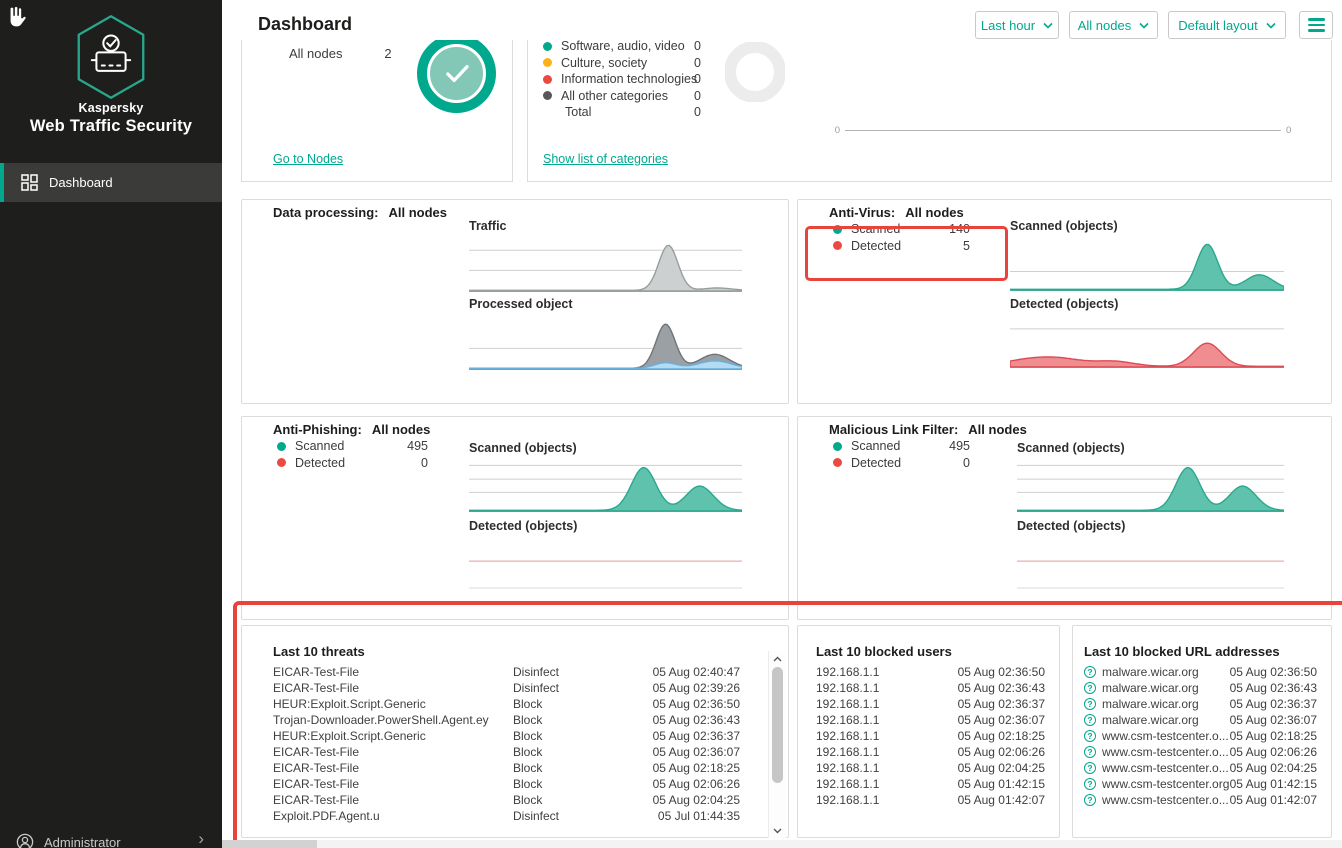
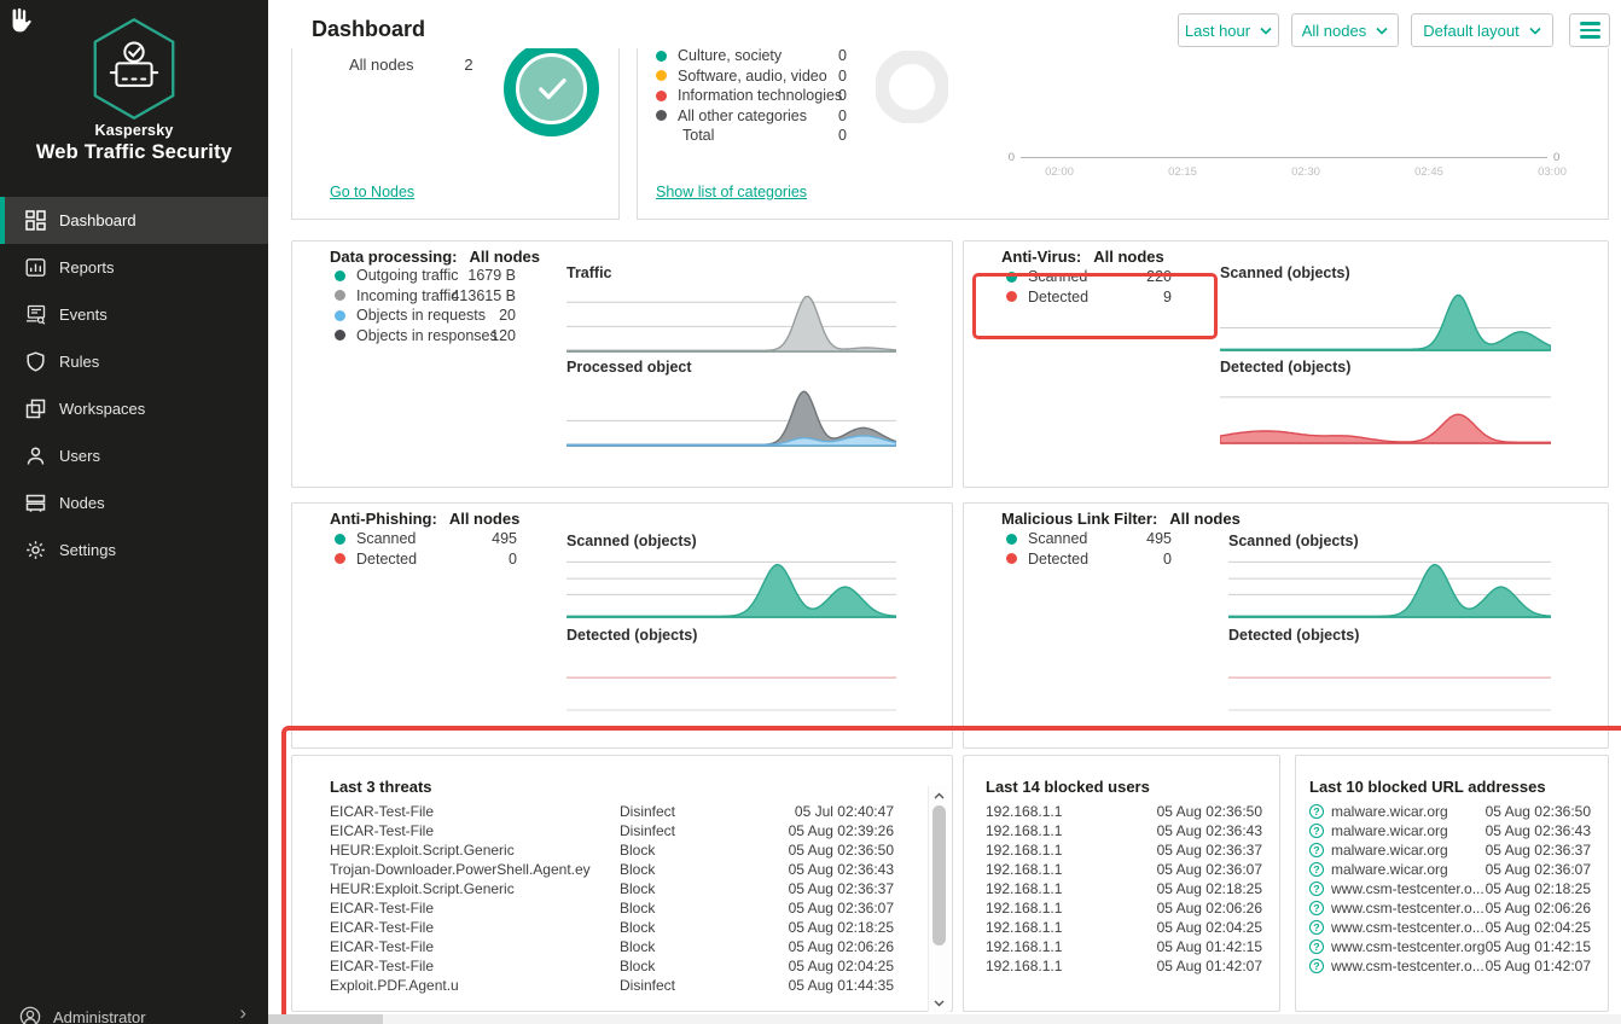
  Kaspersky
  Web Traffic Security
  Dashboard
+ Reports
+ Events
+ Rules
+ Workspaces
+ Users
+ Nodes
+ Settings
  Administrator
  ›
  Dashboard
  Last hour
  All nodes
  Default layout
  All nodes
  2
  Go to Nodes
- Software, audio, video
+ Culture, society
  0
- Culture, society
+ Software, audio, video
  0
  Information technologies
  0
  All other categories
  0
  Total
  0
  Show list of categories
  0
  0
+ 02:00
+ 02:15
+ 02:30
+ 02:45
+ 03:00
  Data processing: All nodes
+ Outgoing traffic
+ 1679 B
+ Incoming traffic
+ 413615 B
+ Objects in requests
+ 20
+ Objects in responses
+ 120
  Traffic
  Processed object
  Anti-Virus: All nodes
  Scanned
- 140
+ 220
  Detected
- 5
+ 9
  Scanned (objects)
  Detected (objects)
  Anti-Phishing: All nodes
  Scanned
  495
  Detected
  0
  Scanned (objects)
  Detected (objects)
  Malicious Link Filter: All nodes
  Scanned
  495
  Detected
  0
  Scanned (objects)
  Detected (objects)
- Last 10 threats
+ Last 3 threats
  EICAR-Test-File
  Disinfect
- 05 Aug 02:40:47
+ 05 Jul 02:40:47
  EICAR-Test-File
  Disinfect
  05 Aug 02:39:26
  HEUR:Exploit.Script.Generic
  Block
  05 Aug 02:36:50
  Trojan-Downloader.PowerShell.Agent.ey
  Block
  05 Aug 02:36:43
  HEUR:Exploit.Script.Generic
  Block
  05 Aug 02:36:37
  EICAR-Test-File
  Block
  05 Aug 02:36:07
  EICAR-Test-File
  Block
  05 Aug 02:18:25
  EICAR-Test-File
  Block
  05 Aug 02:06:26
  EICAR-Test-File
  Block
  05 Aug 02:04:25
  Exploit.PDF.Agent.u
  Disinfect
- 05 Jul 01:44:35
+ 05 Aug 01:44:35
- Last 10 blocked users
+ Last 14 blocked users
  192.168.1.1
  05 Aug 02:36:50
  192.168.1.1
  05 Aug 02:36:43
  192.168.1.1
  05 Aug 02:36:37
  192.168.1.1
  05 Aug 02:36:07
  192.168.1.1
  05 Aug 02:18:25
  192.168.1.1
  05 Aug 02:06:26
  192.168.1.1
  05 Aug 02:04:25
  192.168.1.1
  05 Aug 01:42:15
  192.168.1.1
  05 Aug 01:42:07
  Last 10 blocked URL addresses
  ?
  malware.wicar.org
  05 Aug 02:36:50
  ?
  malware.wicar.org
  05 Aug 02:36:43
  ?
  malware.wicar.org
  05 Aug 02:36:37
  ?
  malware.wicar.org
  05 Aug 02:36:07
  ?
  www.csm-testcenter.o...
  05 Aug 02:18:25
  ?
  www.csm-testcenter.o...
  05 Aug 02:06:26
  ?
  www.csm-testcenter.o...
  05 Aug 02:04:25
  ?
  www.csm-testcenter.org
  05 Aug 01:42:15
  ?
  www.csm-testcenter.o...
  05 Aug 01:42:07
